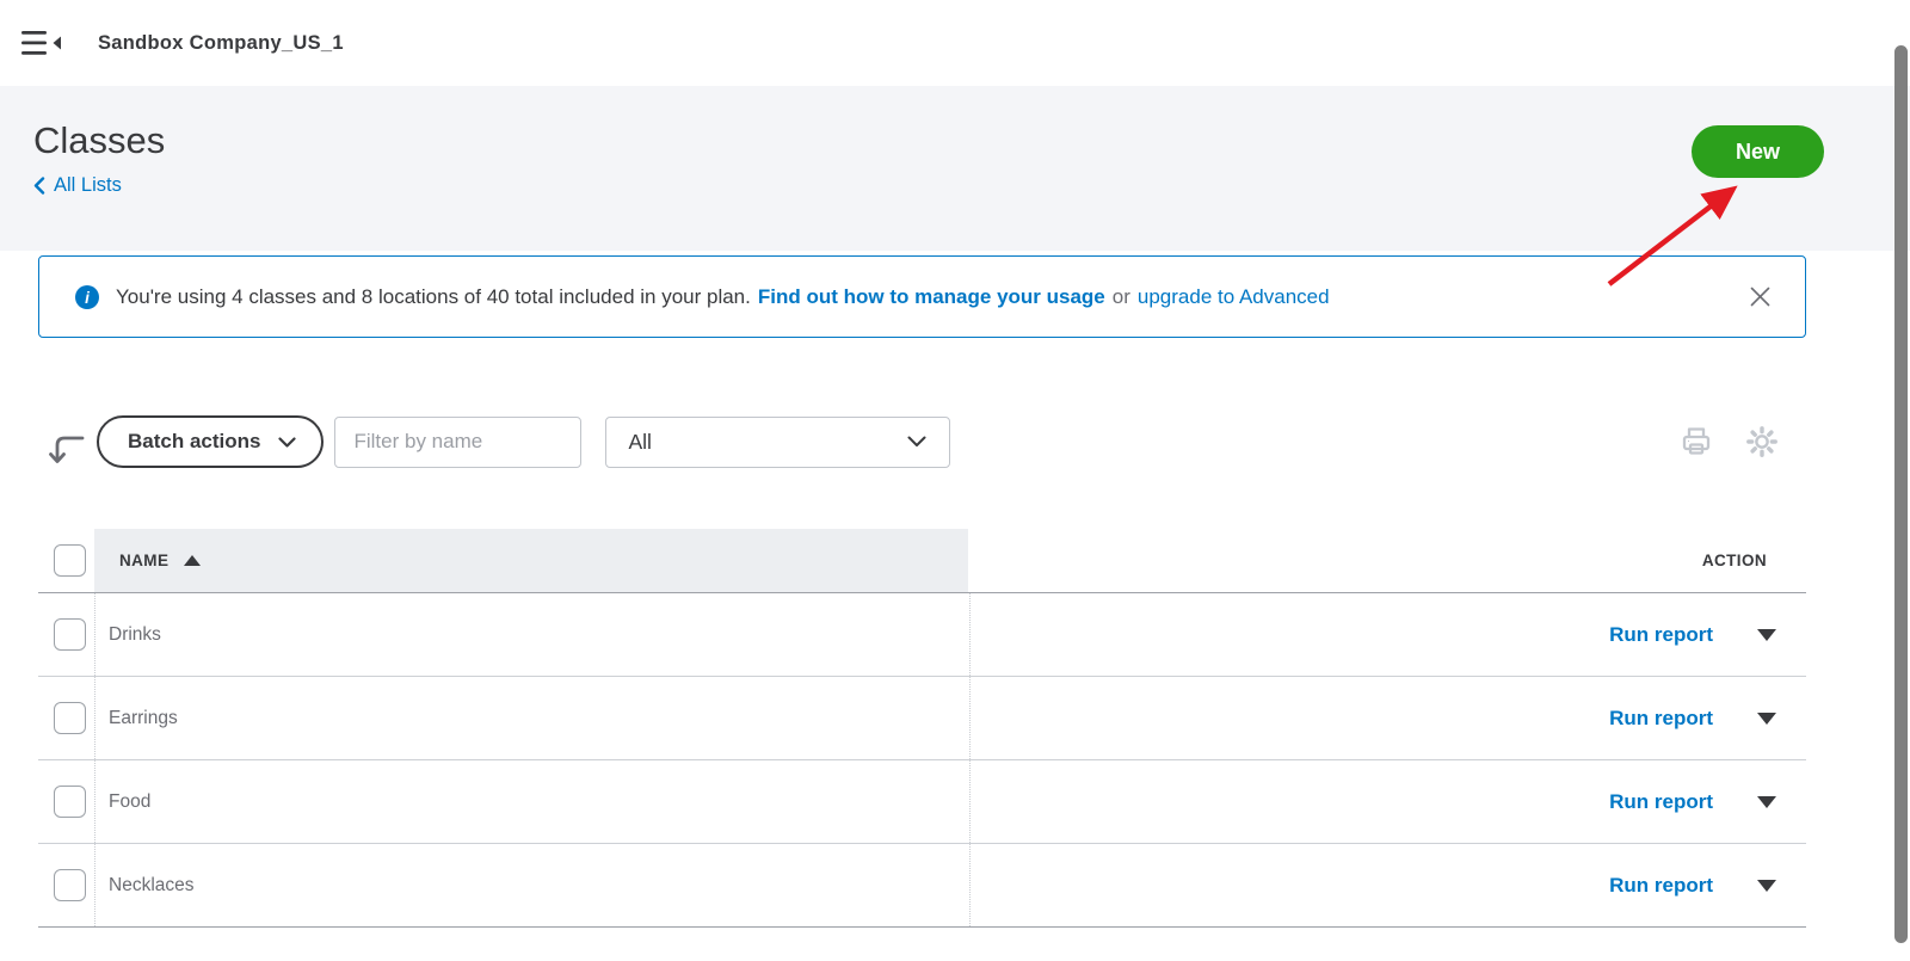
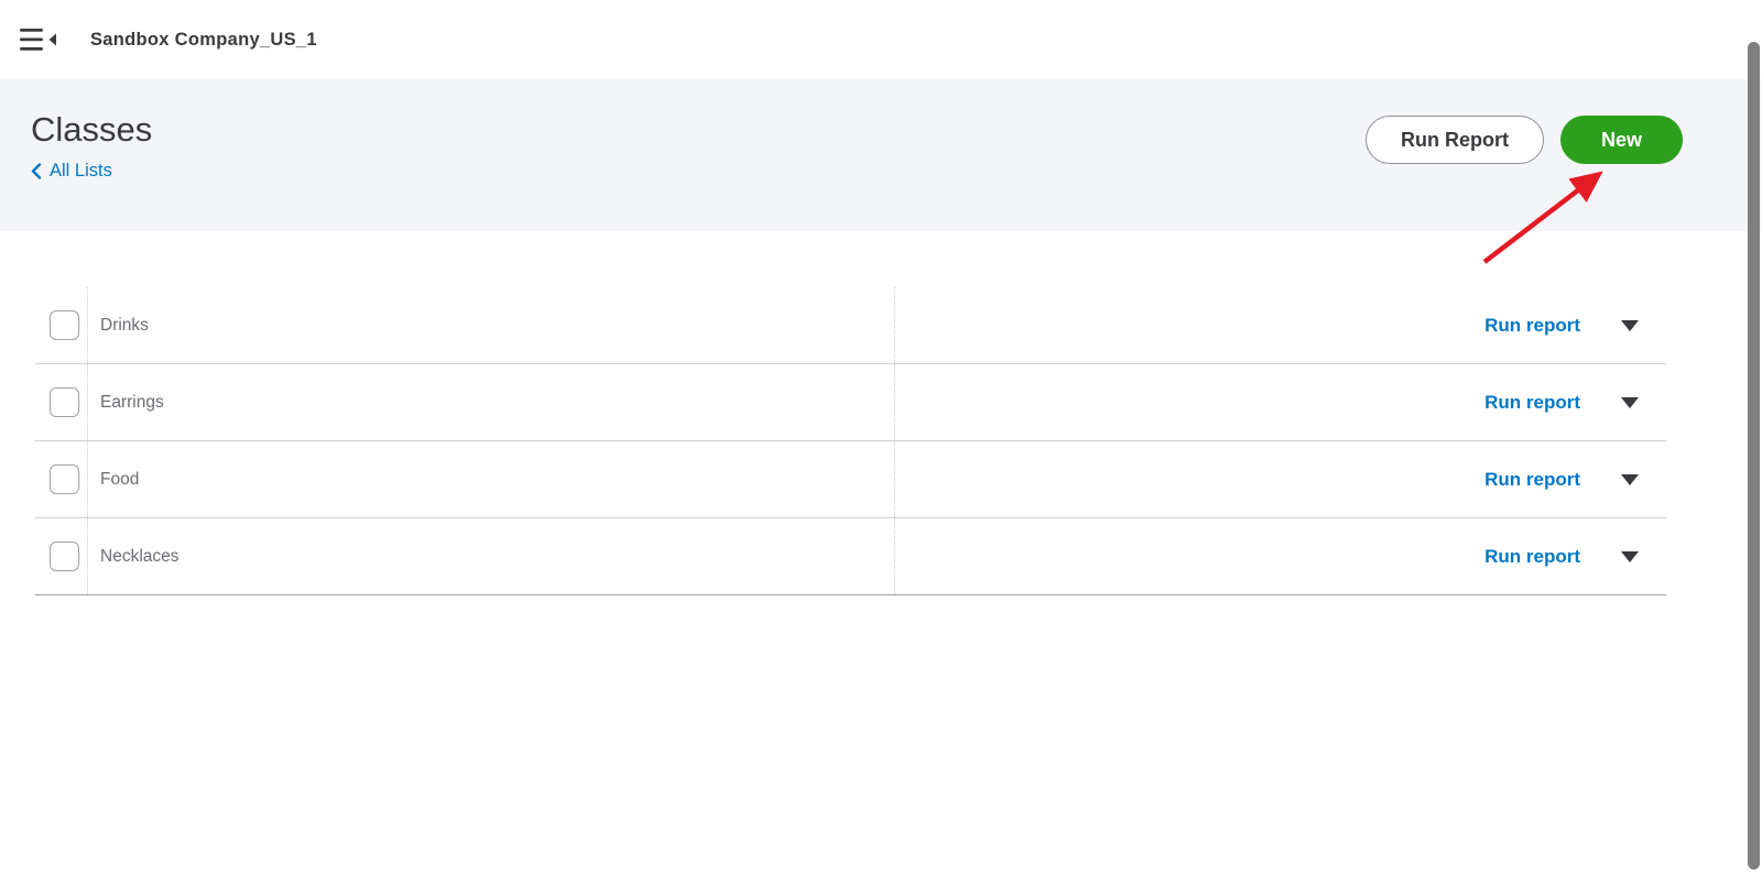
  Sandbox Company_US_1
  Classes
  All Lists
+ Run Report
  New
- i
- You're using 4 classes and 8 locations of 40 total included in your plan.
- Find out how to manage your usage
- or
- upgrade to Advanced
- Batch actions
- Filter by name
- All
- NAME
- ACTION
  Drinks
  Run report
  Earrings
  Run report
  Food
  Run report
  Necklaces
  Run report
